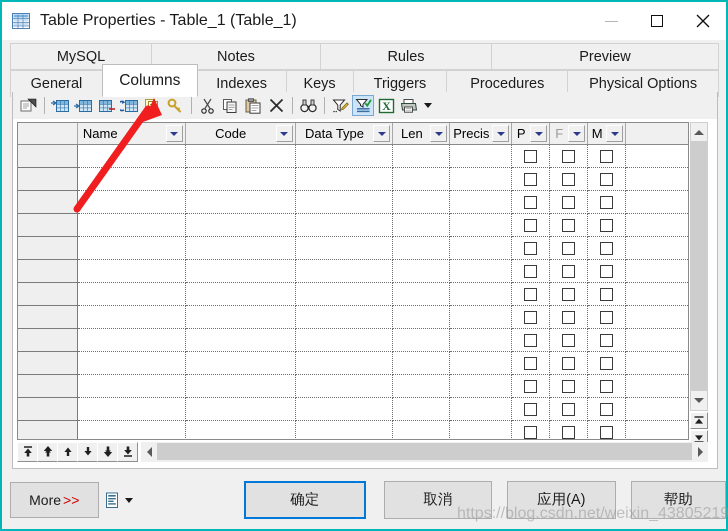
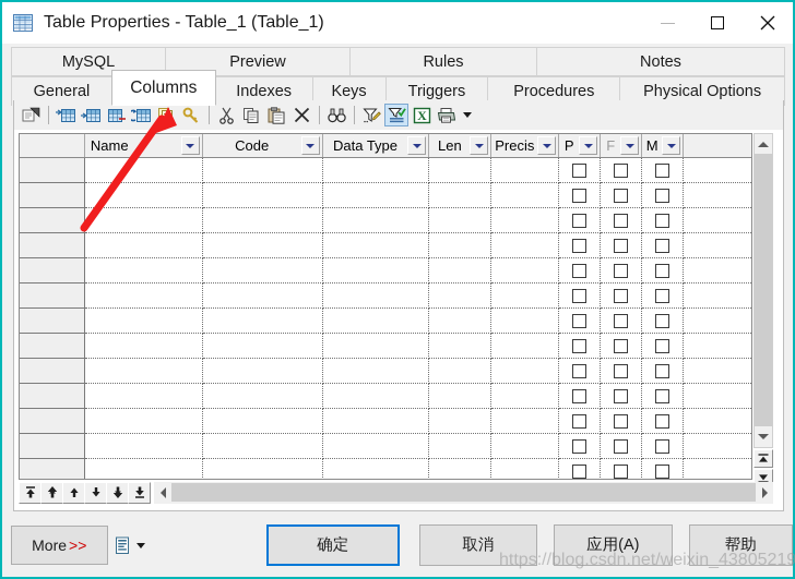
  Table Properties - Table_1 (Table_1)
  MySQL
- Notes
+ Preview
  Rules
- Preview
+ Notes
  General
  Columns
  Indexes
  Keys
  Triggers
  Procedures
  Physical Options
  X
  Name
  Code
  Data Type
  Len
  Precis
  P
  F
  M
  More
  >>
  确定
  取消
  应用(A)
  帮助
  https://blog.csdn.net/weixin_43805219
